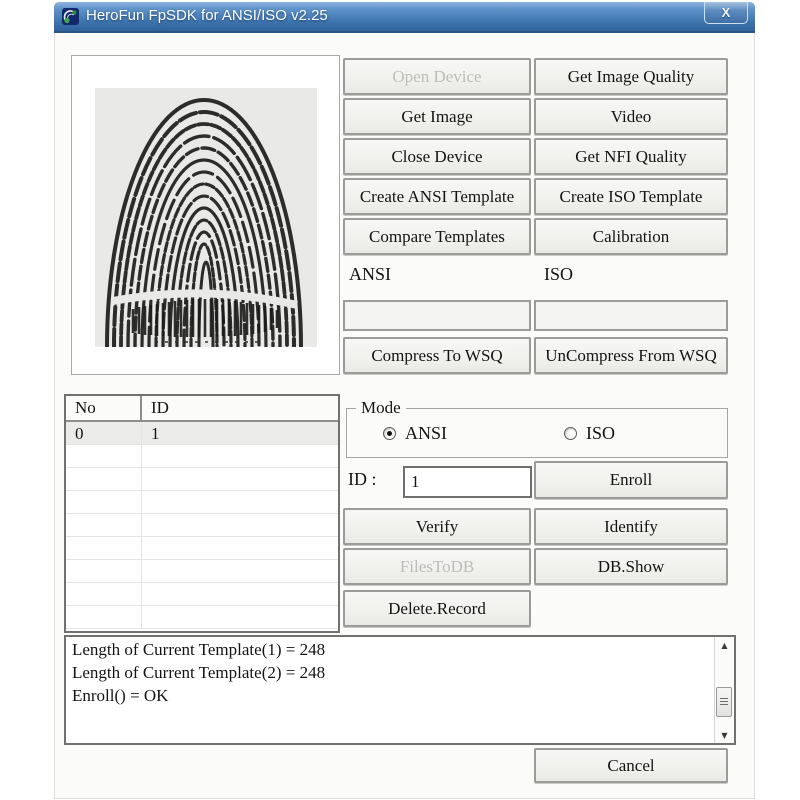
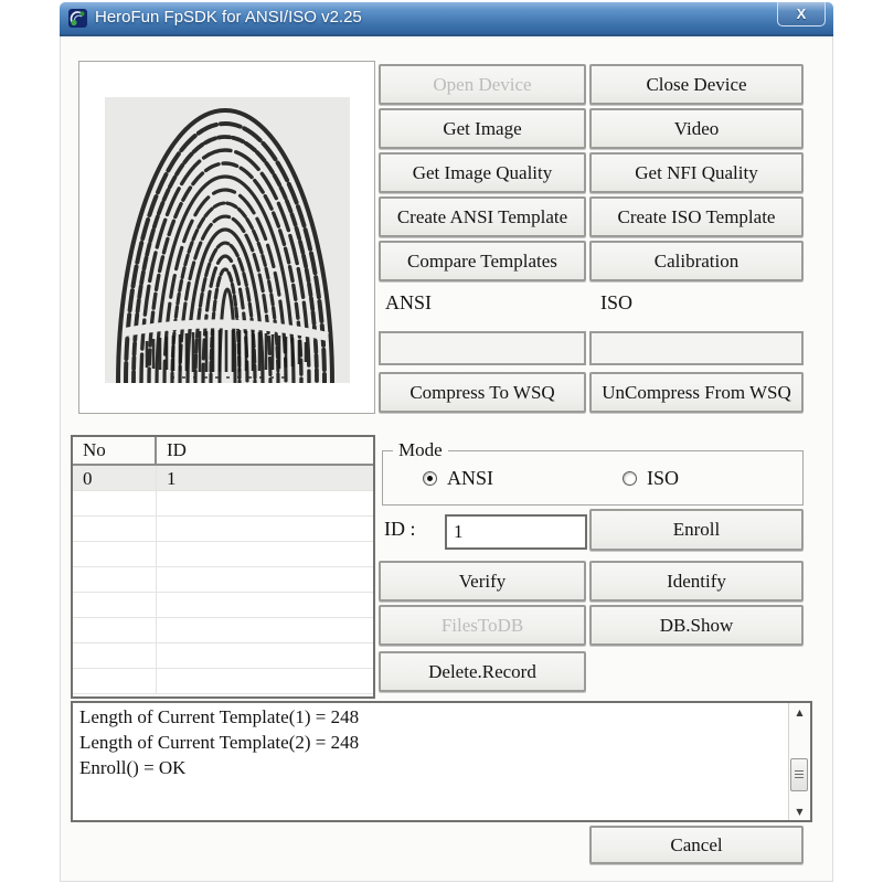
  HeroFun FpSDK for ANSI/ISO v2.25
  X
  Open Device
- Get Image Quality
+ Close Device
  Get Image
  Video
- Close Device
+ Get Image Quality
  Get NFI Quality
  Create ANSI Template
  Create ISO Template
  Compare Templates
  Calibration
  ANSI
  ISO
  Compress To WSQ
  UnCompress From WSQ
  No
  ID
  0
  1
  Mode
  ANSI
  ISO
  ID :
  1
  Enroll
  Verify
  Identify
  FilesToDB
  DB.Show
  Delete.Record
  Length of Current Template(1) = 248
  Length of Current Template(2) = 248
  Enroll() = OK
  ▲
  ▼
  Cancel
